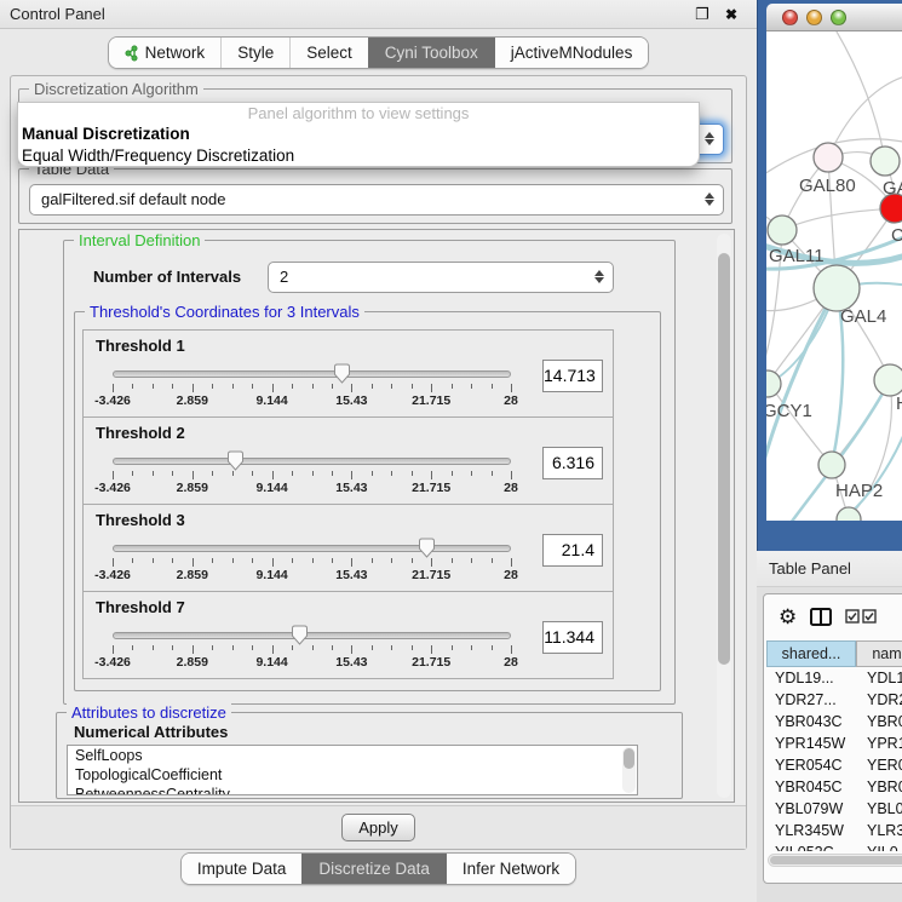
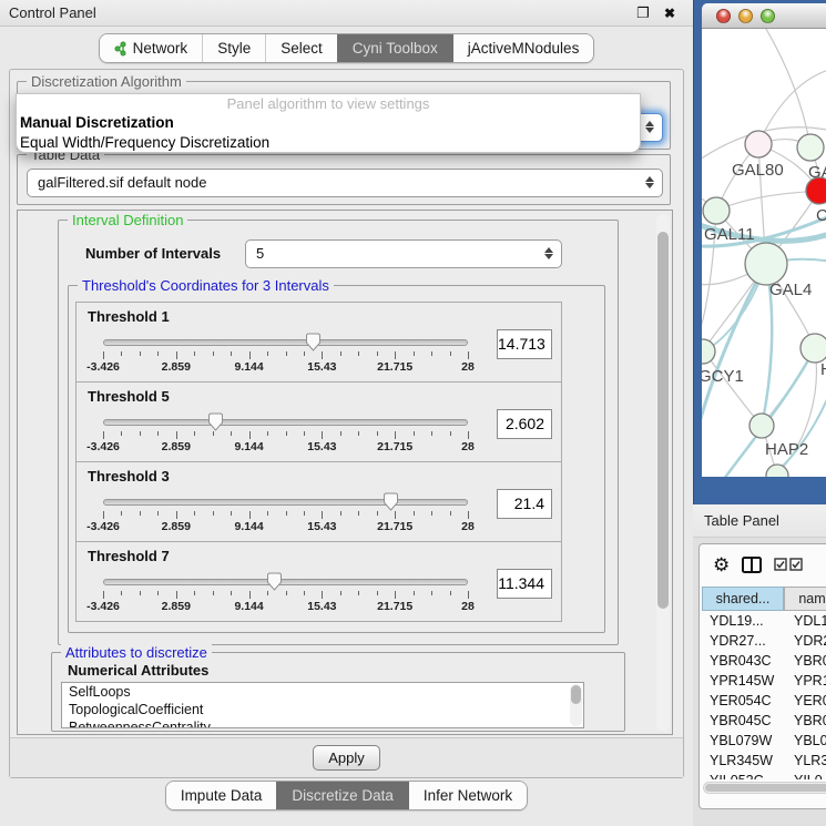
  Control Panel
  ❐
  ✖
  Network
  Style
  Select
  Cyni Toolbox
  jActiveMNodules
  Discretization Algorithm
  Table Data
  galFiltered.sif default node
  Interval Definition
  Number of Intervals
- 2
+ 5
  Threshold's Coordinates for 3 Intervals
  Threshold 1
  -3.426
  2.859
  9.144
  15.43
  21.715
  28
  14.713
- Threshold 2
+ Threshold 5
  -3.426
  2.859
  9.144
  15.43
  21.715
  28
- 6.316
+ 2.602
  Threshold 3
  -3.426
  2.859
  9.144
  15.43
  21.715
  28
  21.4
  Threshold 7
  -3.426
  2.859
  9.144
  15.43
  21.715
  28
  11.344
  Attributes to discretize
  Numerical Attributes
  SelfLoops
  TopologicalCoefficient
  BetweennessCentrality
  Apply
  Impute Data
  Discretize Data
  Infer Network
  GAL80
  C
  GAL11
  GAL4
  GCY1
  HAP2
  Table Panel
  ⚙
  shared...
  nam
  YDL19...
  YDL1
  YDR27...
  YDR
  YBR043C
  YBR
  YPR145W
  YPR
  YER054C
  YER
  YBR045C
  YBR
  YBL079W
  YBL0
  YLR345W
  YLR3
  Panel algorithm to view settings
  Manual Discretization
  Equal Width/Frequency Discretization
